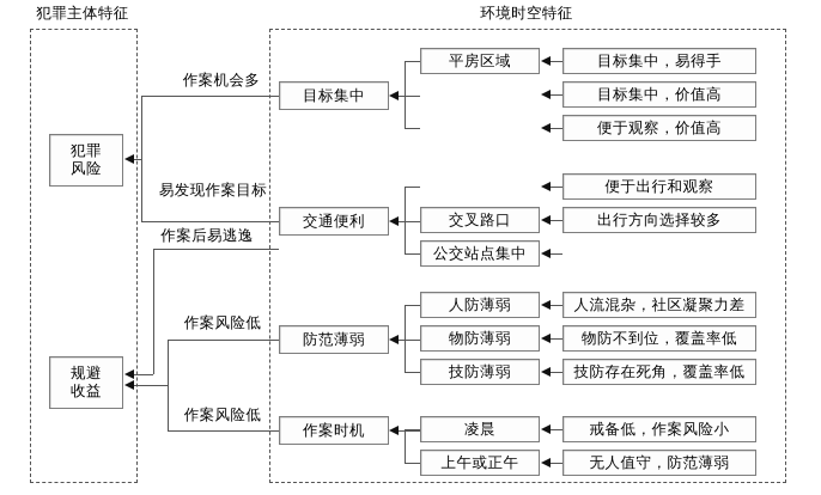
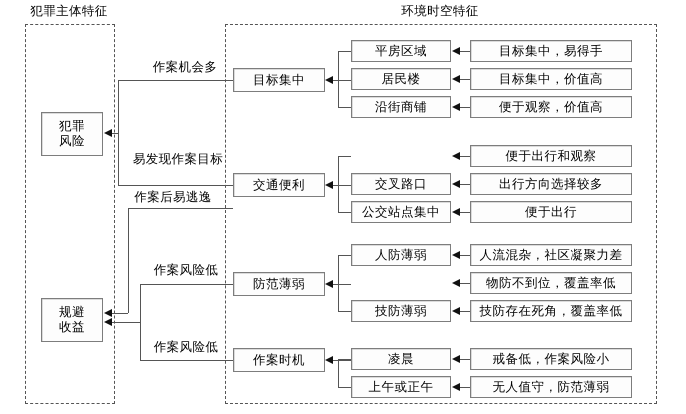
  犯罪主体特征
  环境时空特征
  犯罪
  风险
  规避
  收益
  目标集中
  交通便利
  防范薄弱
  作案时机
  平房区域
+ 居民楼
+ 沿街商铺
  交叉路口
  公交站点集中
  人防薄弱
- 物防薄弱
  技防薄弱
  凌晨
  上午或正午
  目标集中，易得手
  目标集中，价值高
  便于观察，价值高
  便于出行和观察
  出行方向选择较多
+ 便于出行
  人流混杂，社区凝聚力差
  物防不到位，覆盖率低
  技防存在死角，覆盖率低
  戒备低，作案风险小
  无人值守，防范薄弱
  作案机会多
  易发现作案目标
  作案后易逃逸
  作案风险低
  作案风险低
